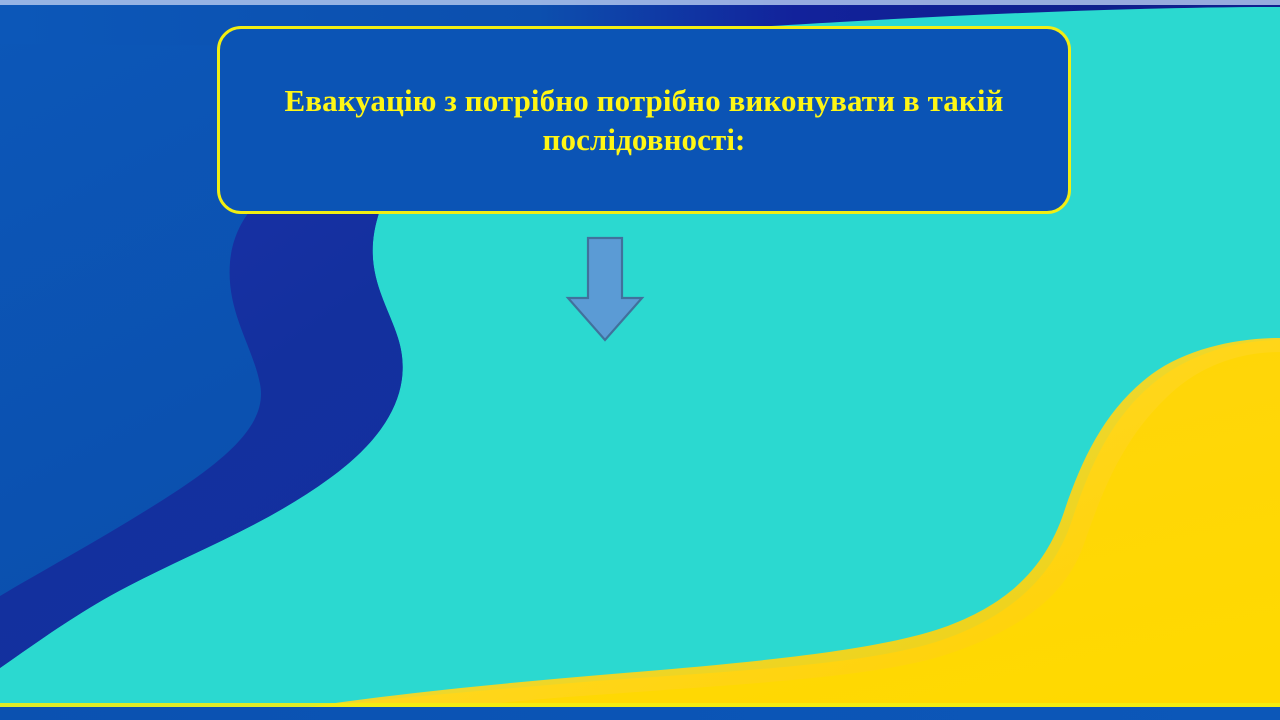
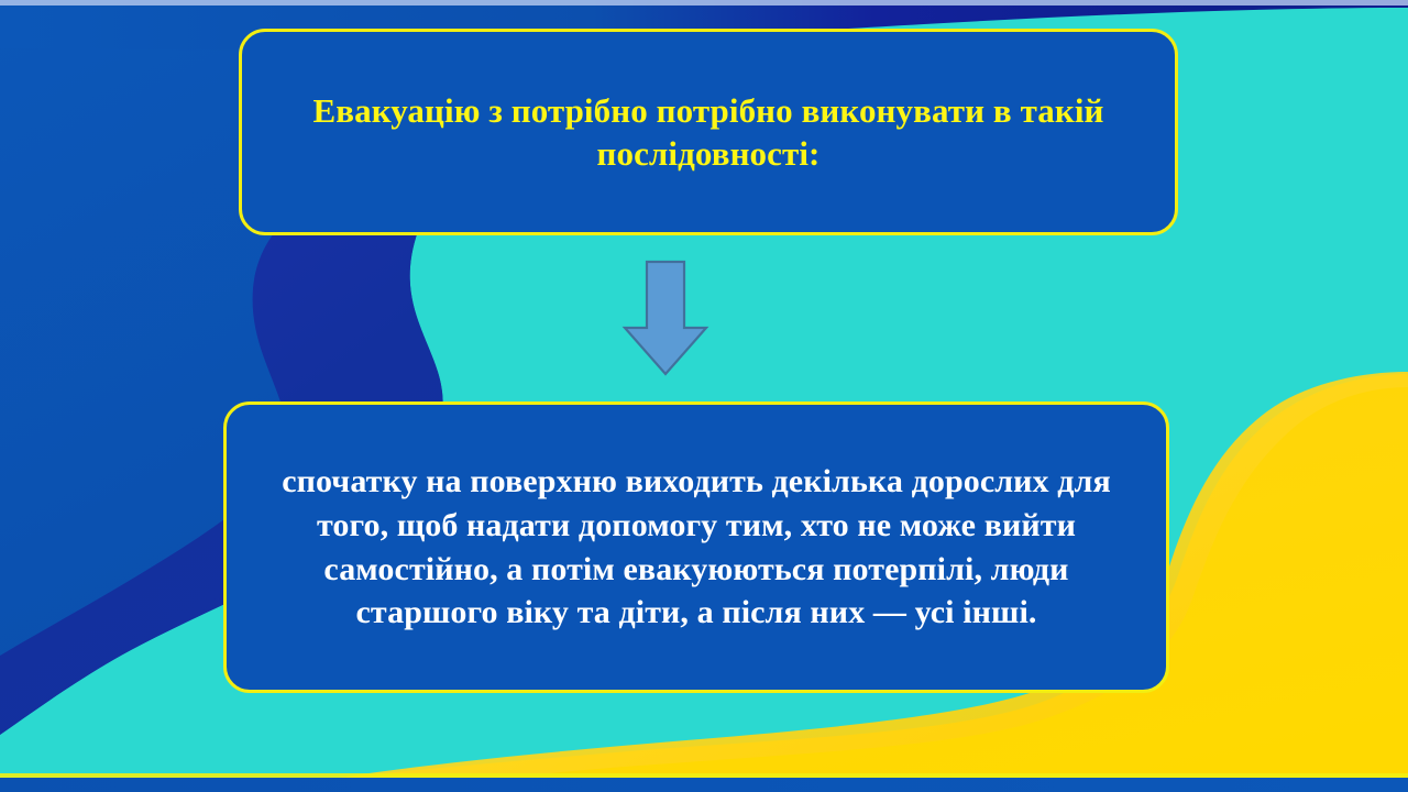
  Евакуацію з потрібно потрібно виконувати в такій послідовності:
+ спочатку на поверхню виходить декілька дорослих для того, щоб надати допомогу тим, хто не може вийти самостійно, а потім евакуюються потерпілі, люди старшого віку та діти, а після них — усі інші.
